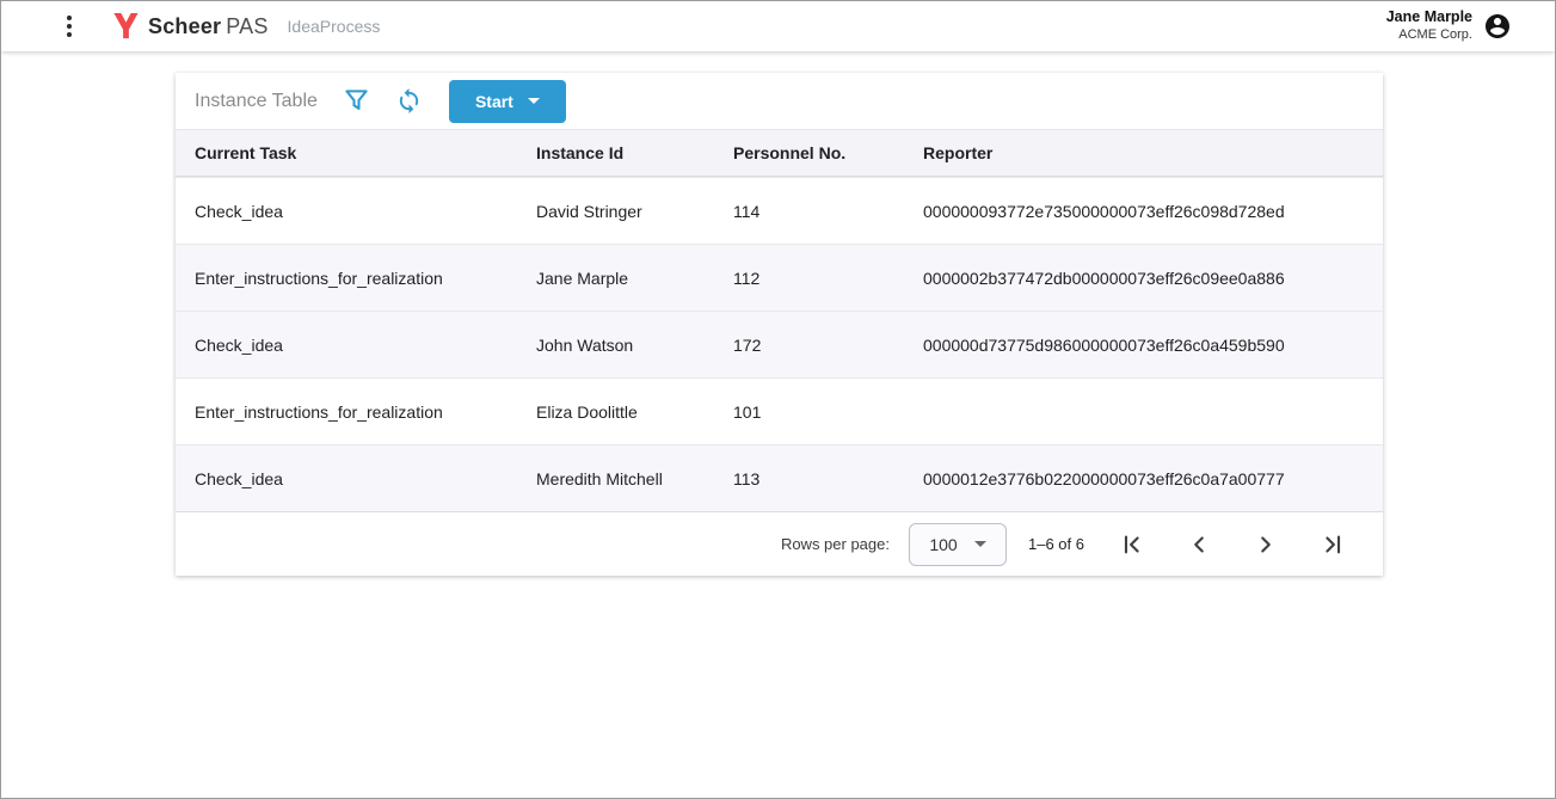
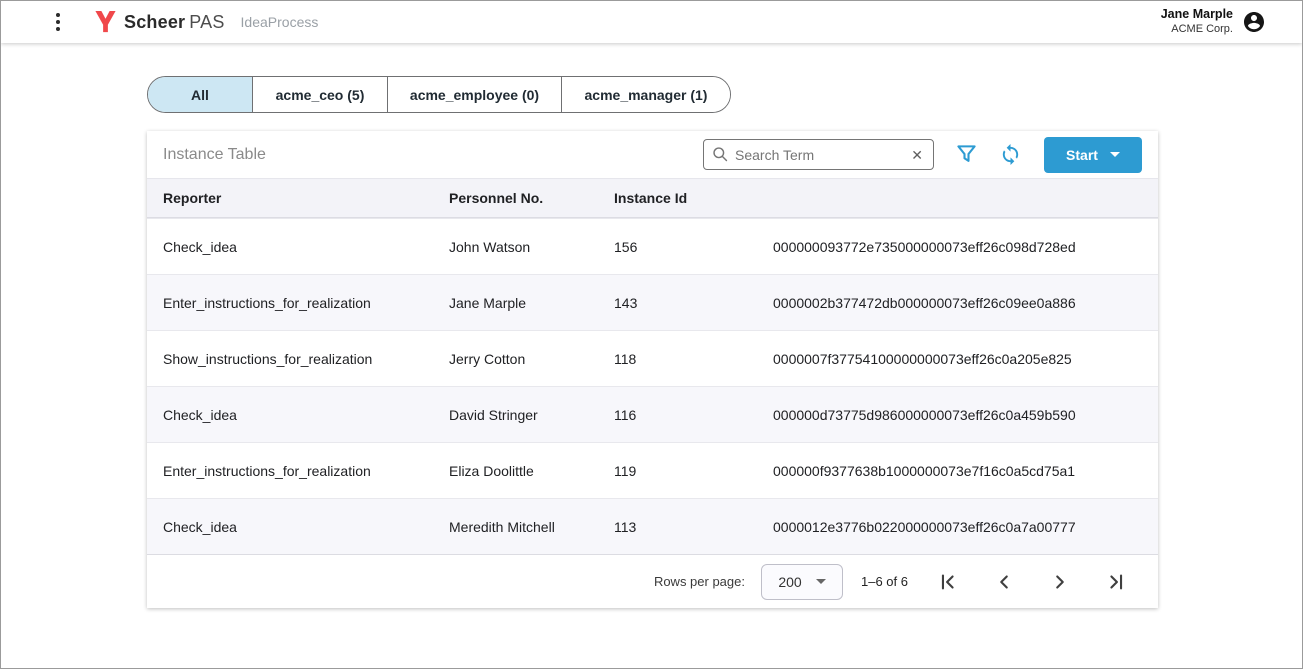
  Scheer PAS
  IdeaProcess
  Jane Marple
  ACME Corp.
+ All
+ acme_ceo (5)
+ acme_employee (0)
+ acme_manager (1)
  Instance Table
+ Search Term
+ ✕
  Start
- Current Task
- Instance Id
+ Reporter
  Personnel No.
- Reporter
+ Instance Id
  Check_idea
- David Stringer
+ John Watson
- 114
+ 156
  000000093772e735000000073eff26c098d728ed
  Enter_instructions_for_realization
  Jane Marple
- 112
+ 143
  0000002b377472db000000073eff26c09ee0a886
+ Show_instructions_for_realization
+ Jerry Cotton
+ 118
+ 0000007f37754100000000073eff26c0a205e825
  Check_idea
- John Watson
+ David Stringer
- 172
+ 116
  000000d73775d986000000073eff26c0a459b590
  Enter_instructions_for_realization
  Eliza Doolittle
- 101
+ 119
+ 000000f9377638b1000000073e7f16c0a5cd75a1
  Check_idea
  Meredith Mitchell
  113
  0000012e3776b022000000073eff26c0a7a00777
  Rows per page:
- 100
+ 200
  1–6 of 6
